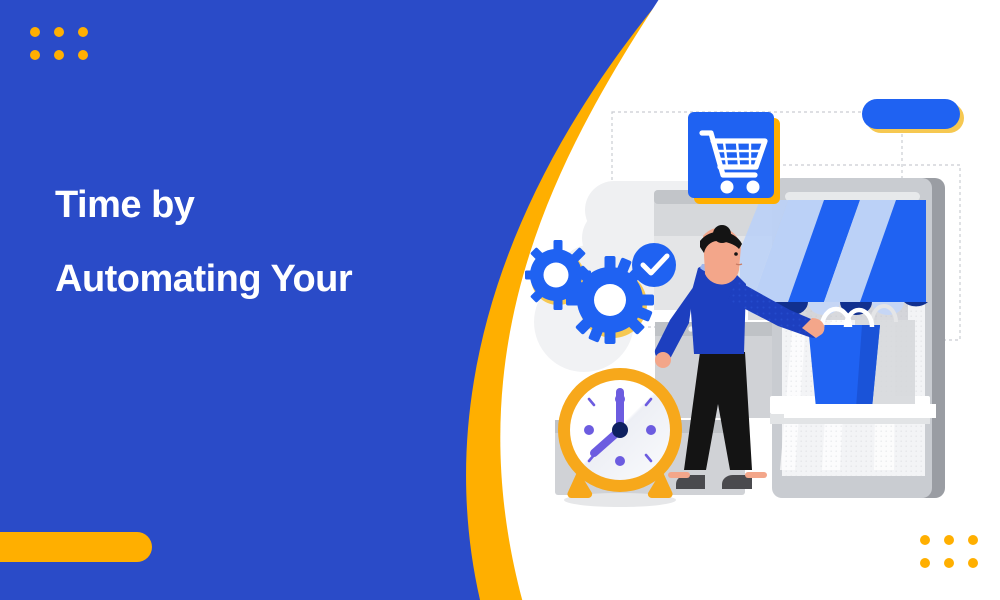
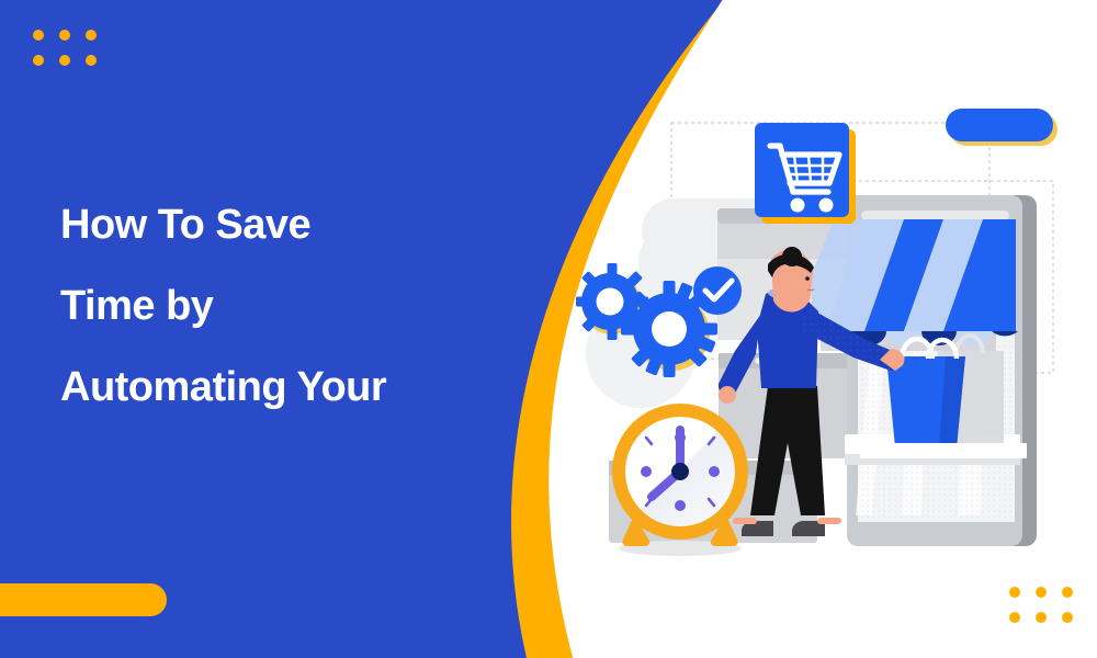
+ How To Save
  Time by
  Automating Your
